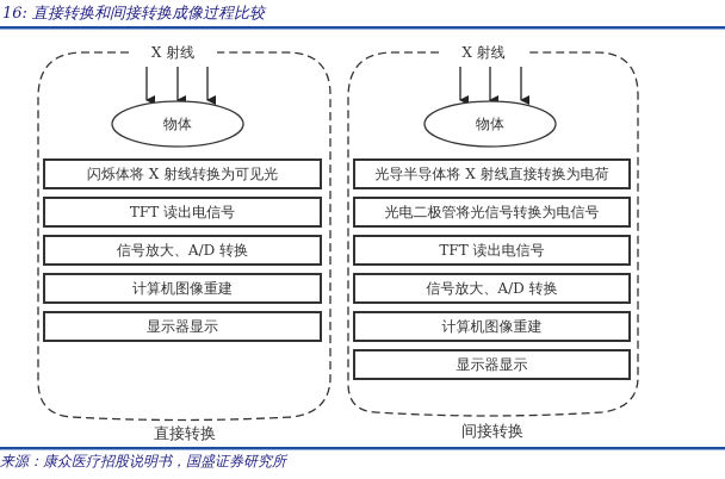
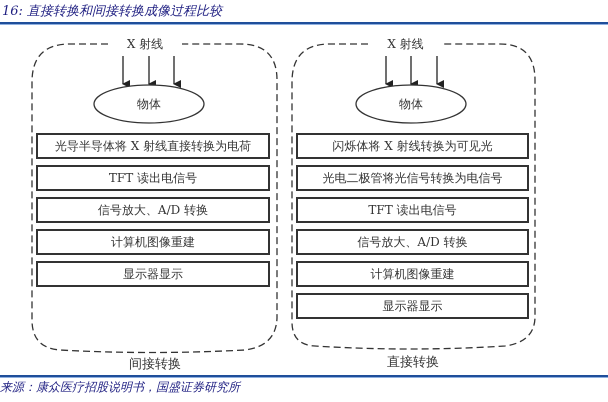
  16: 直接转换和间接转换成像过程比较
  X 射线
  物体
- 闪烁体将 X 射线转换为可见光
+ 光导半导体将 X 射线直接转换为电荷
  TFT 读出电信号
  信号放大、A/D 转换
  计算机图像重建
  显示器显示
- 直接转换
+ 间接转换
  X 射线
  物体
- 光导半导体将 X 射线直接转换为电荷
+ 闪烁体将 X 射线转换为可见光
  光电二极管将光信号转换为电信号
  TFT 读出电信号
  信号放大、A/D 转换
  计算机图像重建
  显示器显示
- 间接转换
+ 直接转换
  来源：康众医疗招股说明书，国盛证券研究所
